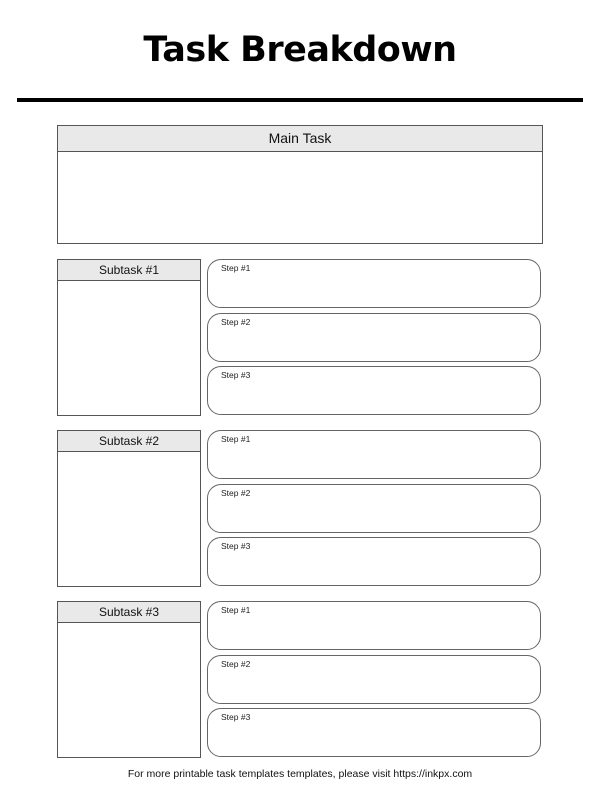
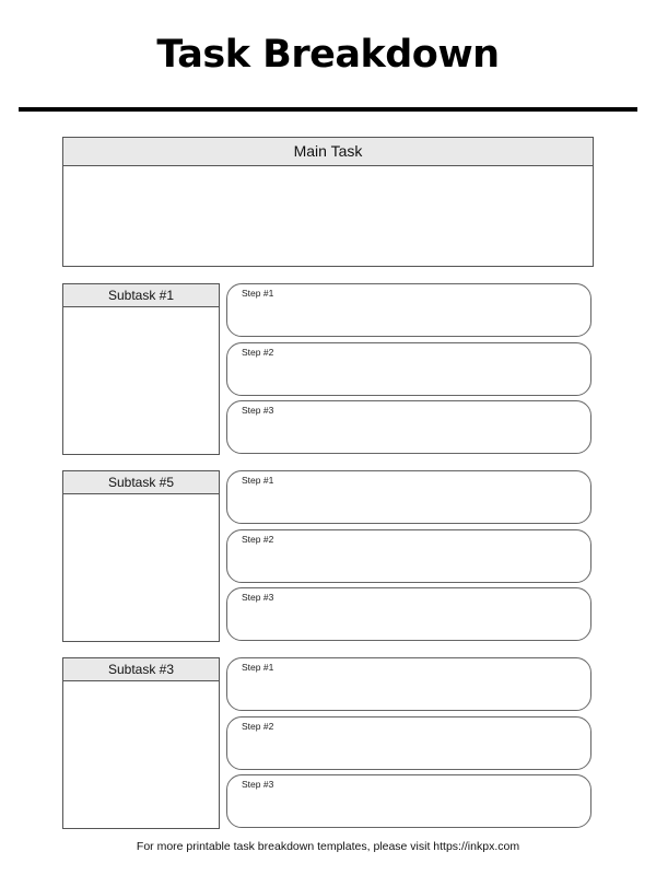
  Task Breakdown
  Main Task
  Subtask #1
  Step #1
  Step #2
  Step #3
- Subtask #2
+ Subtask #5
  Step #1
  Step #2
  Step #3
  Subtask #3
  Step #1
  Step #2
  Step #3
- For more printable task templates templates, please visit https://inkpx.com
+ For more printable task breakdown templates, please visit https://inkpx.com
